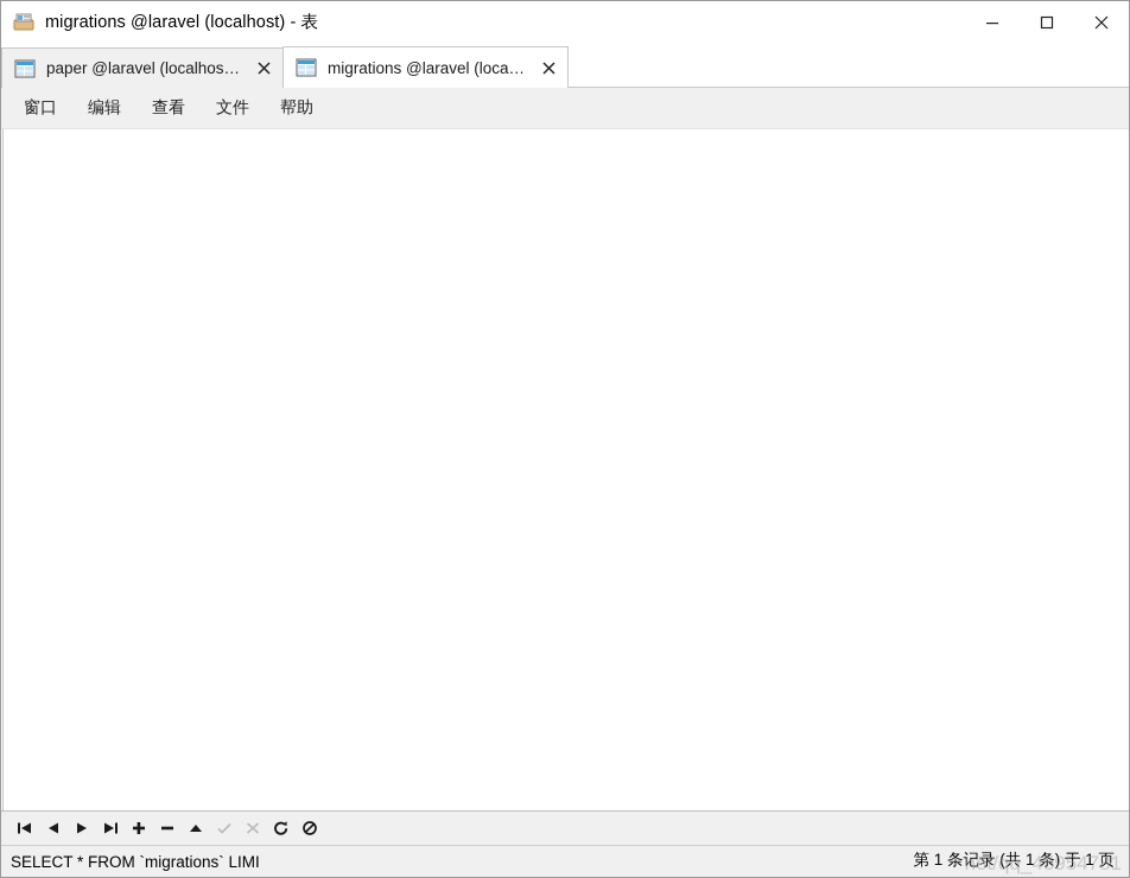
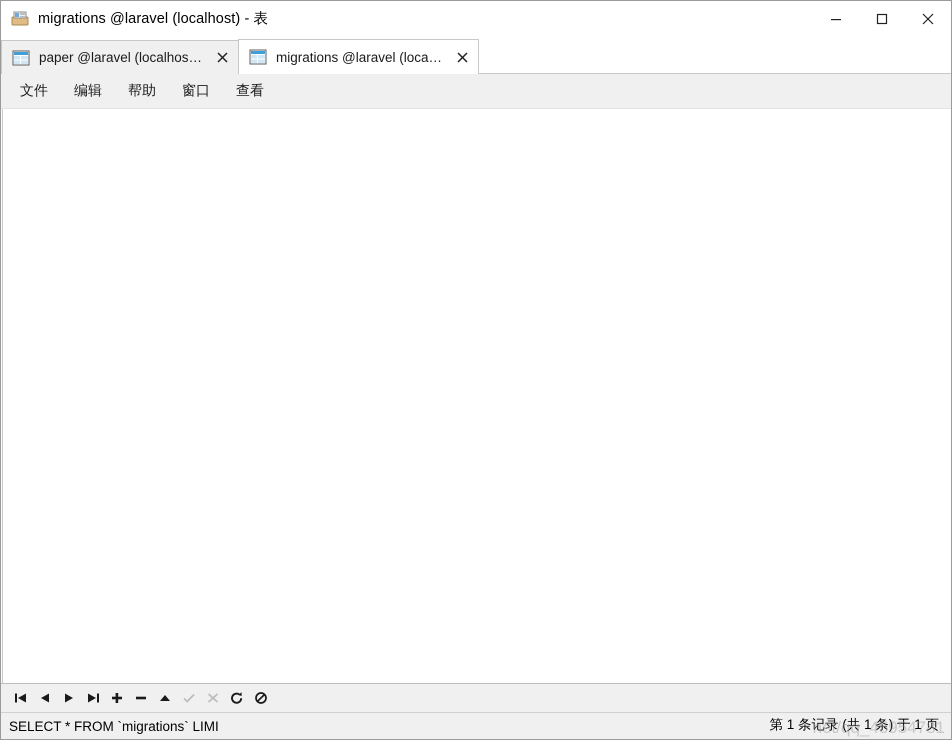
  migrations @laravel (localhost) - 表
  paper @laravel (localhos…
  migrations @laravel (loca…
- 窗口
+ 文件
  编辑
- 查看
+ 帮助
- 文件
+ 窗口
- 帮助
+ 查看
  SELECT * FROM `migrations` LIMI
  第 1 条记录 (共 1 条) 于 1 页
  net/qq_45954781
